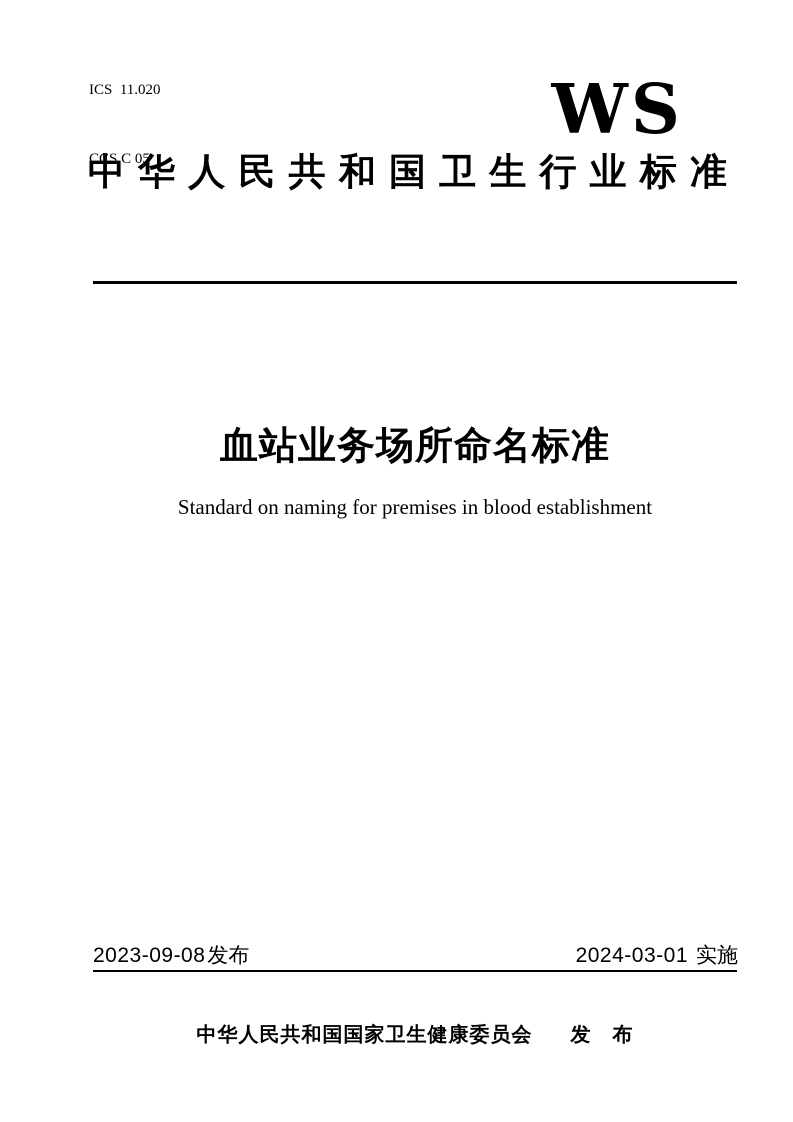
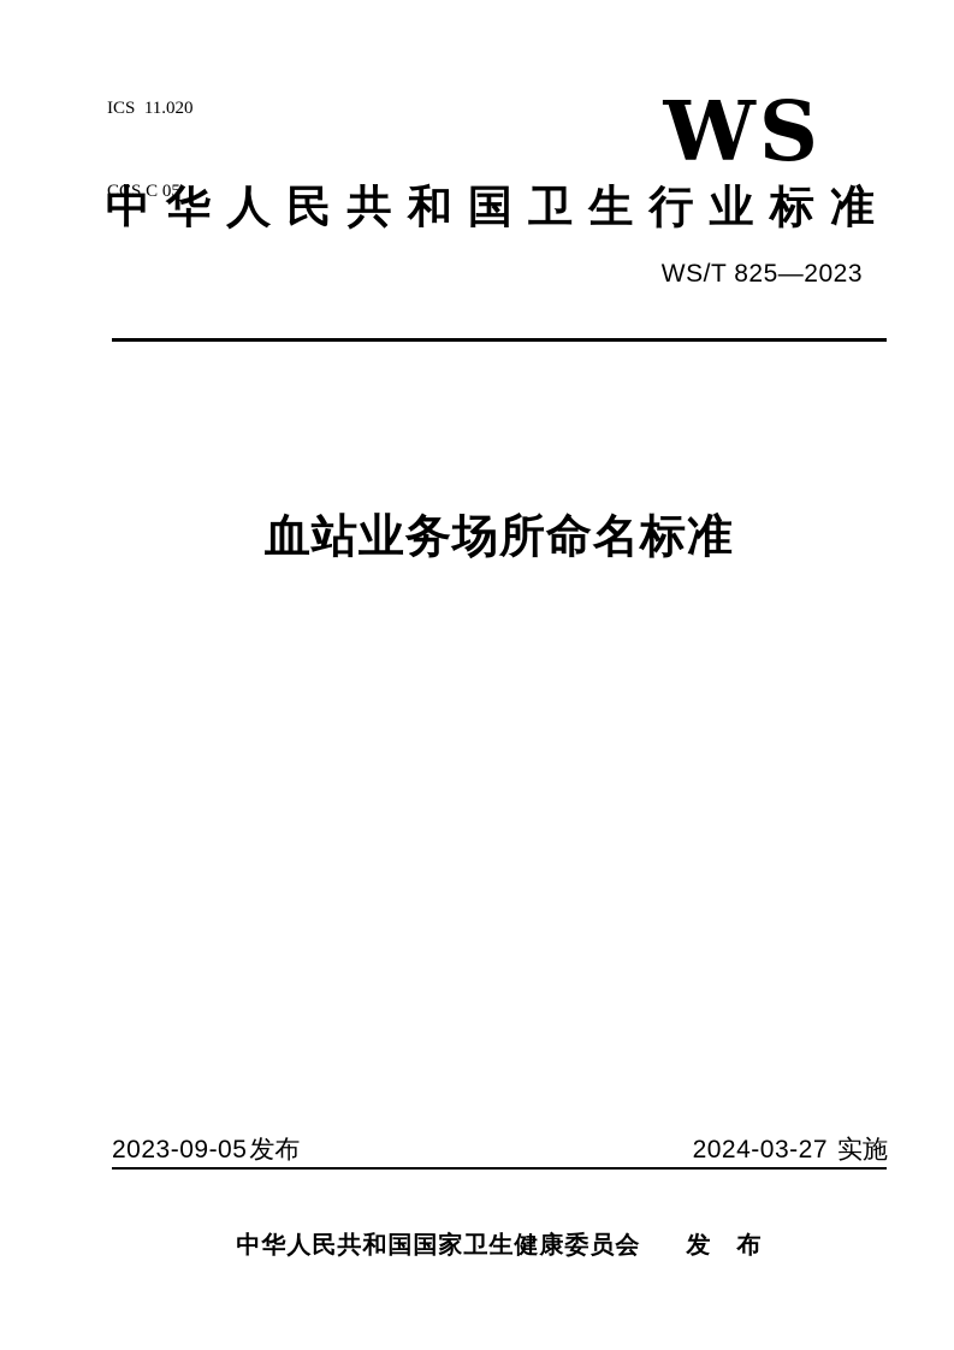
  ICS 11.020
  CCS C 05
  WS
  中华人民共和国卫生行业标准
+ WS/T 825—2023
  血站业务场所命名标准
- Standard on naming for premises in blood establishment
- 2023-09-08发布
+ 2023-09-05发布
- 2024-03-01 实施
+ 2024-03-27 实施
  中华人民共和国国家卫生健康委员会 发 布
